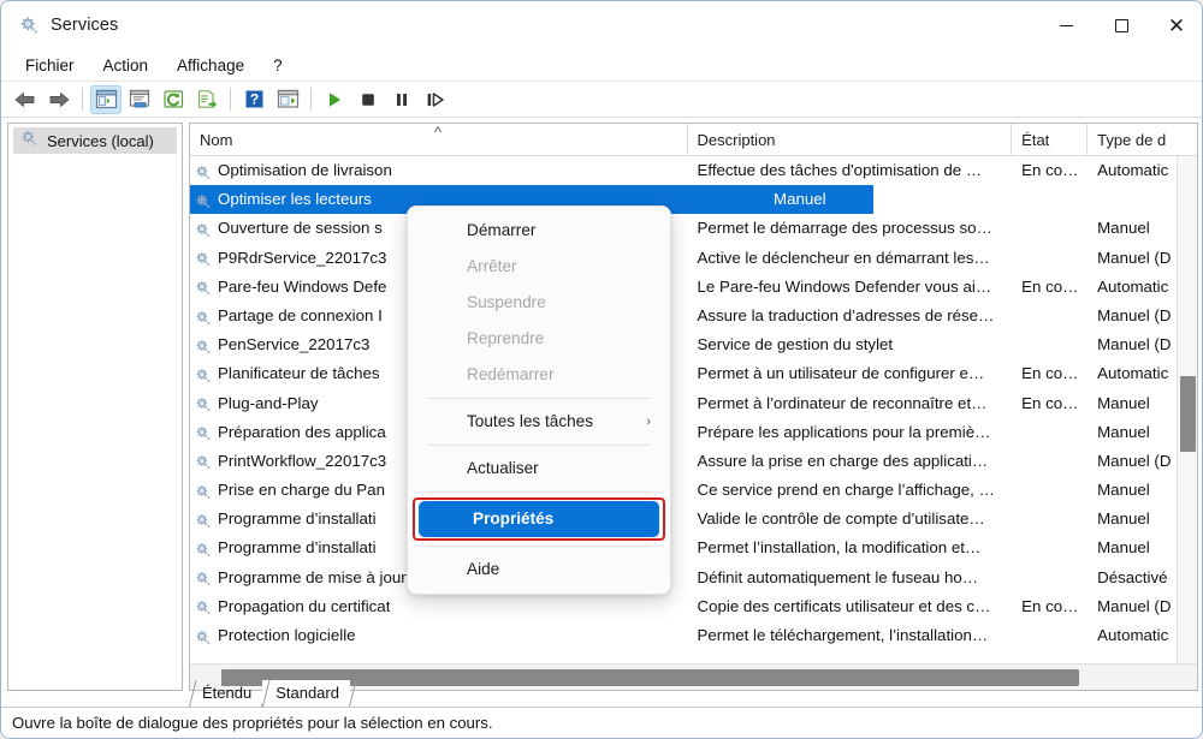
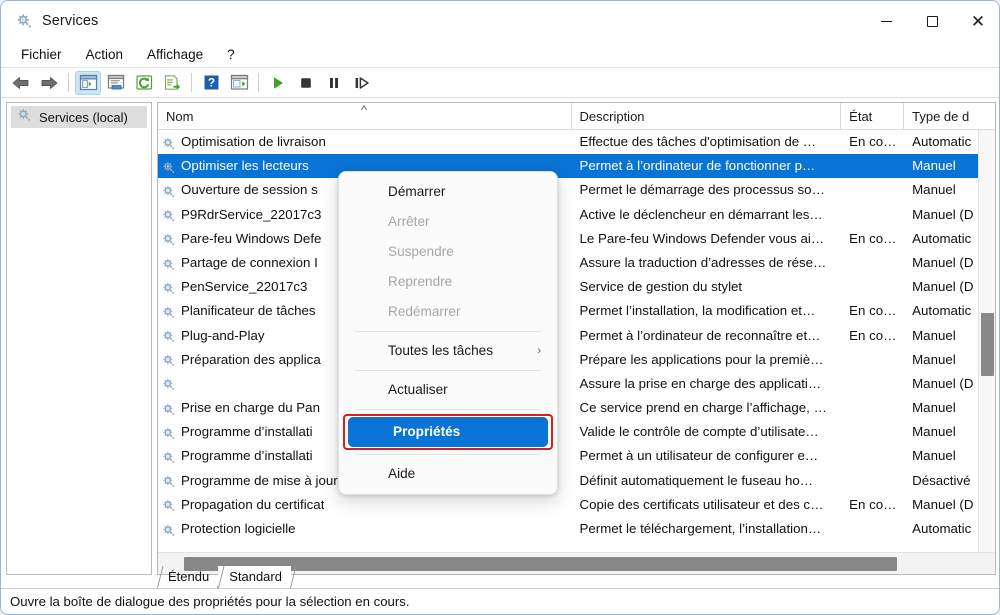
  Services
  ✕
  Fichier
  Action
  Affichage
  ?
  ?
  Services (local)
  Nom
  ˄
  Description
  État
  Type de d
  Optimisation de livraison
  Effectue des tâches d'optimisation de …
  En co…
  Automatiс
  Optimiser les lecteurs
+ Permet à l’ordinateur de fonctionner p…
  Manuel
  Ouverture de session s
  Permet le démarrage des processus so…
  Manuel
  P9RdrService_22017c3
  Active le déclencheur en démarrant les…
  Manuel (D
  Pare-feu Windows Defe
  Le Pare-feu Windows Defender vous ai…
  En co…
  Automatiс
  Partage de connexion I
  Assure la traduction d’adresses de rése…
  Manuel (D
  PenService_22017c3
  Service de gestion du stylet
  Manuel (D
  Planificateur de tâches
- Permet à un utilisateur de configurer e…
+ Permet l’installation, la modification et…
  En co…
  Automatiс
  Plug-and-Play
  Permet à l’ordinateur de reconnaître et…
  En co…
  Manuel
  Préparation des applica
  Prépare les applications pour la premiè…
  Manuel
- PrintWorkflow_22017c3
  Assure la prise en charge des applicati…
  Manuel (D
  Prise en charge du Pan
  Ce service prend en charge l’affichage, …
  Manuel
  Programme d’installati
  Valide le contrôle de compte d’utilisate…
  Manuel
  Programme d’installati
- Permet l’installation, la modification et…
+ Permet à un utilisateur de configurer e…
  Manuel
  Définit automatiquement le fuseau ho…
  Désactivé
  Propagation du certificat
  Copie des certificats utilisateur et des c…
  En co…
  Manuel (D
  Protection logicielle
  Permet le téléchargement, l’installation…
  Automatiс
  Étendu
  Standard
  Ouvre la boîte de dialogue des propriétés pour la sélection en cours.
  Démarrer
  Arrêter
  Suspendre
  Reprendre
  Redémarrer
  Toutes les tâches
  ›
  Actualiser
  Propriétés
  Aide
